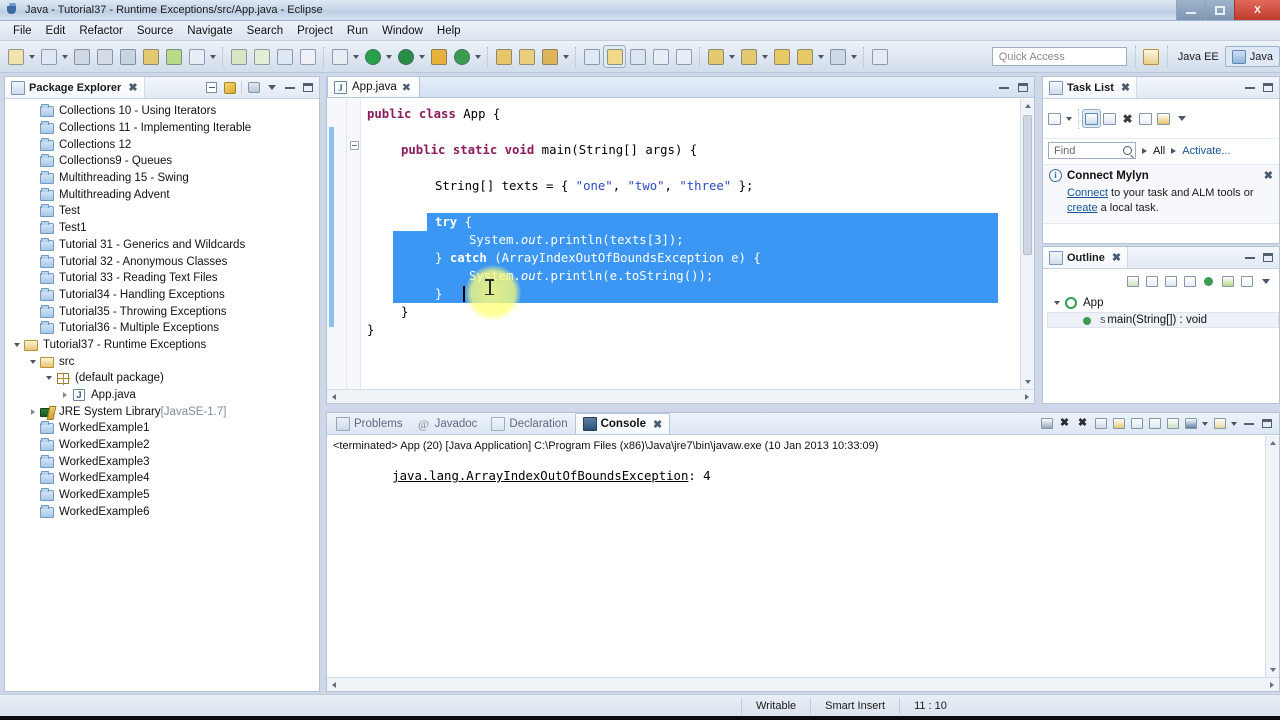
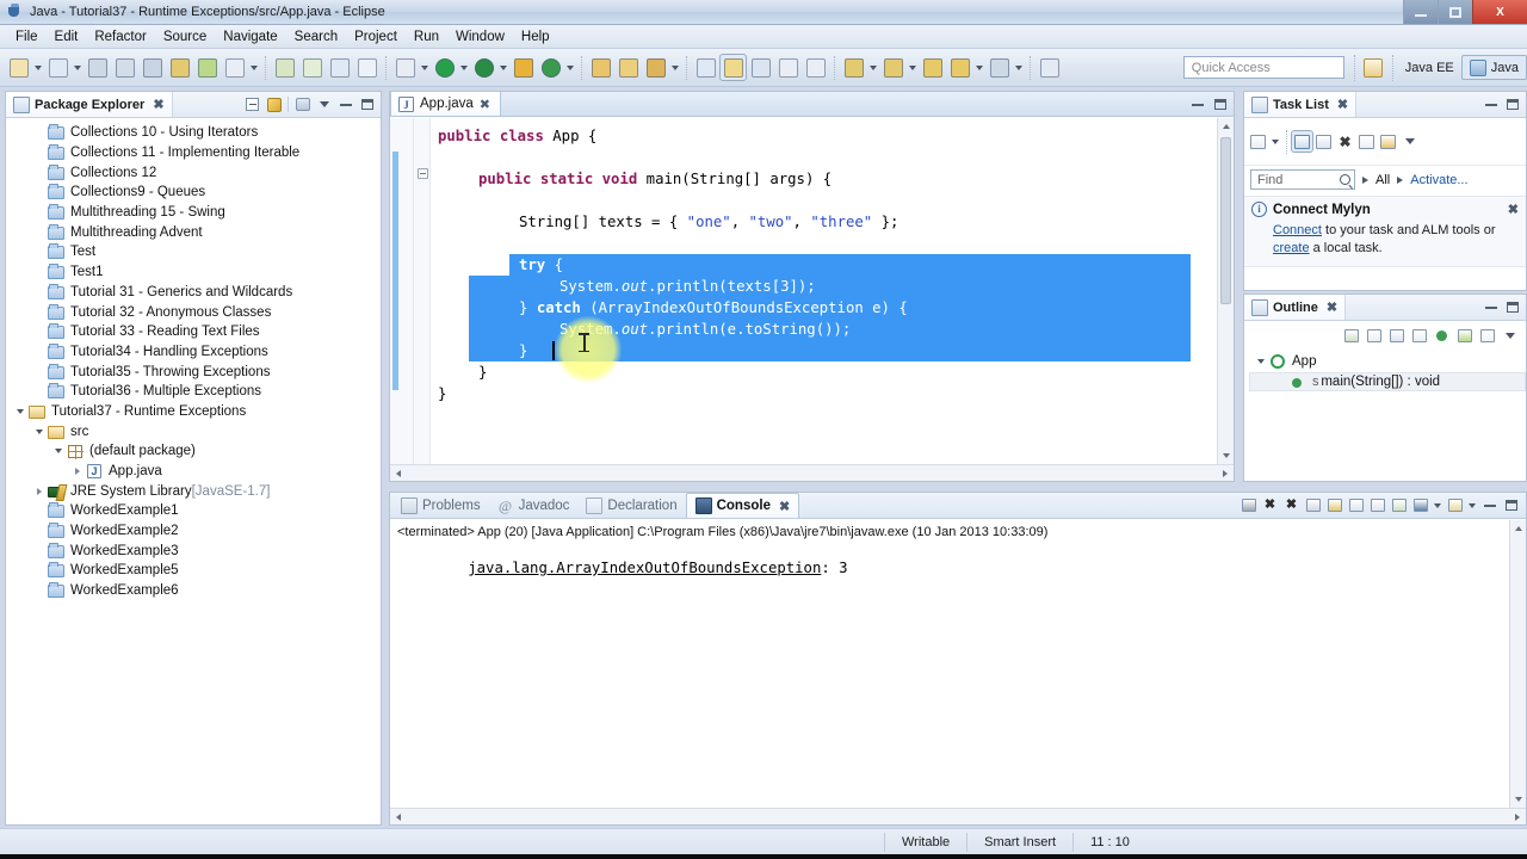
  Java - Tutorial37 - Runtime Exceptions/src/App.java - Eclipse
  X
  File
  Edit
  Refactor
  Source
  Navigate
  Search
  Project
  Run
  Window
  Help
  Quick Access
  Java EE
  Java
  Package Explorer
  ✖
  Collections 10 - Using Iterators
  Collections 11 - Implementing Iterable
  Collections 12
  Collections9 - Queues
  Multithreading 15 - Swing
  Multithreading Advent
  Test
  Test1
  Tutorial 31 - Generics and Wildcards
  Tutorial 32 - Anonymous Classes
  Tutorial 33 - Reading Text Files
  Tutorial34 - Handling Exceptions
  Tutorial35 - Throwing Exceptions
  Tutorial36 - Multiple Exceptions
  Tutorial37 - Runtime Exceptions
  src
  (default package)
  J
  App.java
  JRE System Library
  [JavaSE-1.7]
  WorkedExample1
  WorkedExample2
  WorkedExample3
- WorkedExample4
  WorkedExample5
  WorkedExample6
  J
  App.java
  ✖
  public class App {
  public static void main(String[] args) {
  String[] texts = { "one", "two", "three" };
  try {
  System.out.println(texts[3]);
  } catch (ArrayIndexOutOfBoundsException e) {
  .out.println(e.toString());
  }
  }
  }
  Problems
  @
  Javadoc
  Declaration
  Console
  ✖
  ✖
  ✖
  <terminated> App (20) [Java Application] C:\Program Files (x86)\Java\jre7\bin\javaw.exe (10 Jan 2013 10:33:09)
- java.lang.ArrayIndexOutOfBoundsException: 4
+ java.lang.ArrayIndexOutOfBoundsException: 3
  Task List
  ✖
  ✖
  Find
  All
  Activate...
  i
  Connect Mylyn
  ✖
  Connect to your task and ALM tools or create a local task.
  Outline
  ✖
  App
  S
  main(String[]) : void
  Writable
  Smart Insert
  11 : 10
